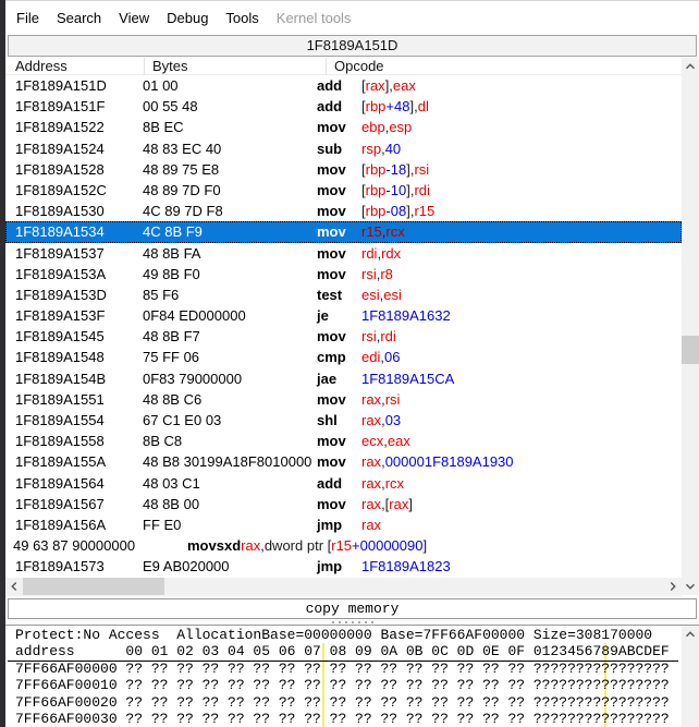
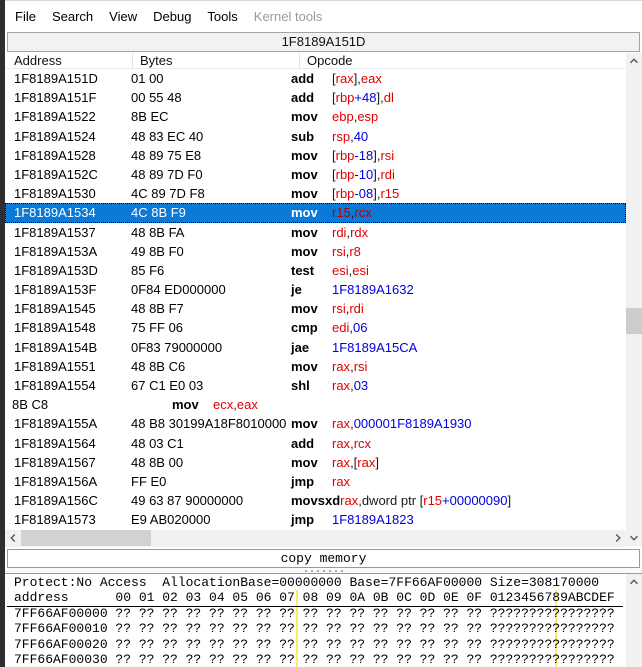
  File
  Search
  View
  Debug
  Tools
  Kernel tools
  1F8189A151D
  Address
  Bytes
  Opcode
  1F8189A151D
  01 00
  add
  [rax],eax
  1F8189A151F
  00 55 48
  add
  [rbp+48],dl
  1F8189A1522
  8B EC
  mov
  ebp,esp
  1F8189A1524
  48 83 EC 40
  sub
  rsp,40
  1F8189A1528
  48 89 75 E8
  mov
  [rbp-18],rsi
  1F8189A152C
  48 89 7D F0
  mov
  [rbp-10],rdi
  1F8189A1530
  4C 89 7D F8
  mov
  [rbp-08],r15
  1F8189A1534
  4C 8B F9
  mov
  r15,rcx
  1F8189A1537
  48 8B FA
  mov
  rdi,rdx
  1F8189A153A
  49 8B F0
  mov
  rsi,r8
  1F8189A153D
  85 F6
  test
  esi,esi
  1F8189A153F
  0F84 ED000000
  je
  1F8189A1632
  1F8189A1545
  48 8B F7
  mov
  rsi,rdi
  1F8189A1548
  75 FF 06
  cmp
  edi,06
  1F8189A154B
  0F83 79000000
  jae
  1F8189A15CA
  1F8189A1551
  48 8B C6
  mov
  rax,rsi
  1F8189A1554
  67 C1 E0 03
  shl
  rax,03
- 1F8189A1558
  8B C8
  mov
  ecx,eax
  1F8189A155A
  48 B8 30199A18F8010000
  mov
  rax,000001F8189A1930
  1F8189A1564
  48 03 C1
  add
  rax,rcx
  1F8189A1567
  48 8B 00
  mov
  rax,[rax]
  1F8189A156A
  FF E0
  jmp
  rax
+ 1F8189A156C
  49 63 87 90000000
  movsxd
  rax,dword ptr [r15+00000090]
  1F8189A1573
  E9 AB020000
  jmp
  1F8189A1823
  copy memory
  Protect:No Access AllocationBase=00000000 Base=7FF66AF00000 Size=308170000
  address 00 01 02 03 04 05 06 07 08 09 0A 0B 0C 0D 0E 0F 0123456789ABCDEF
  7FF66AF00000 ?? ?? ?? ?? ?? ?? ?? ?? ?? ?? ?? ?? ?? ?? ?? ?? ????????????????
  7FF66AF00010 ?? ?? ?? ?? ?? ?? ?? ?? ?? ?? ?? ?? ?? ?? ?? ?? ????????????????
  7FF66AF00020 ?? ?? ?? ?? ?? ?? ?? ?? ?? ?? ?? ?? ?? ?? ?? ?? ????????????????
  7FF66AF00030 ?? ?? ?? ?? ?? ?? ?? ?? ?? ?? ?? ?? ?? ?? ?? ?? ????????????????
